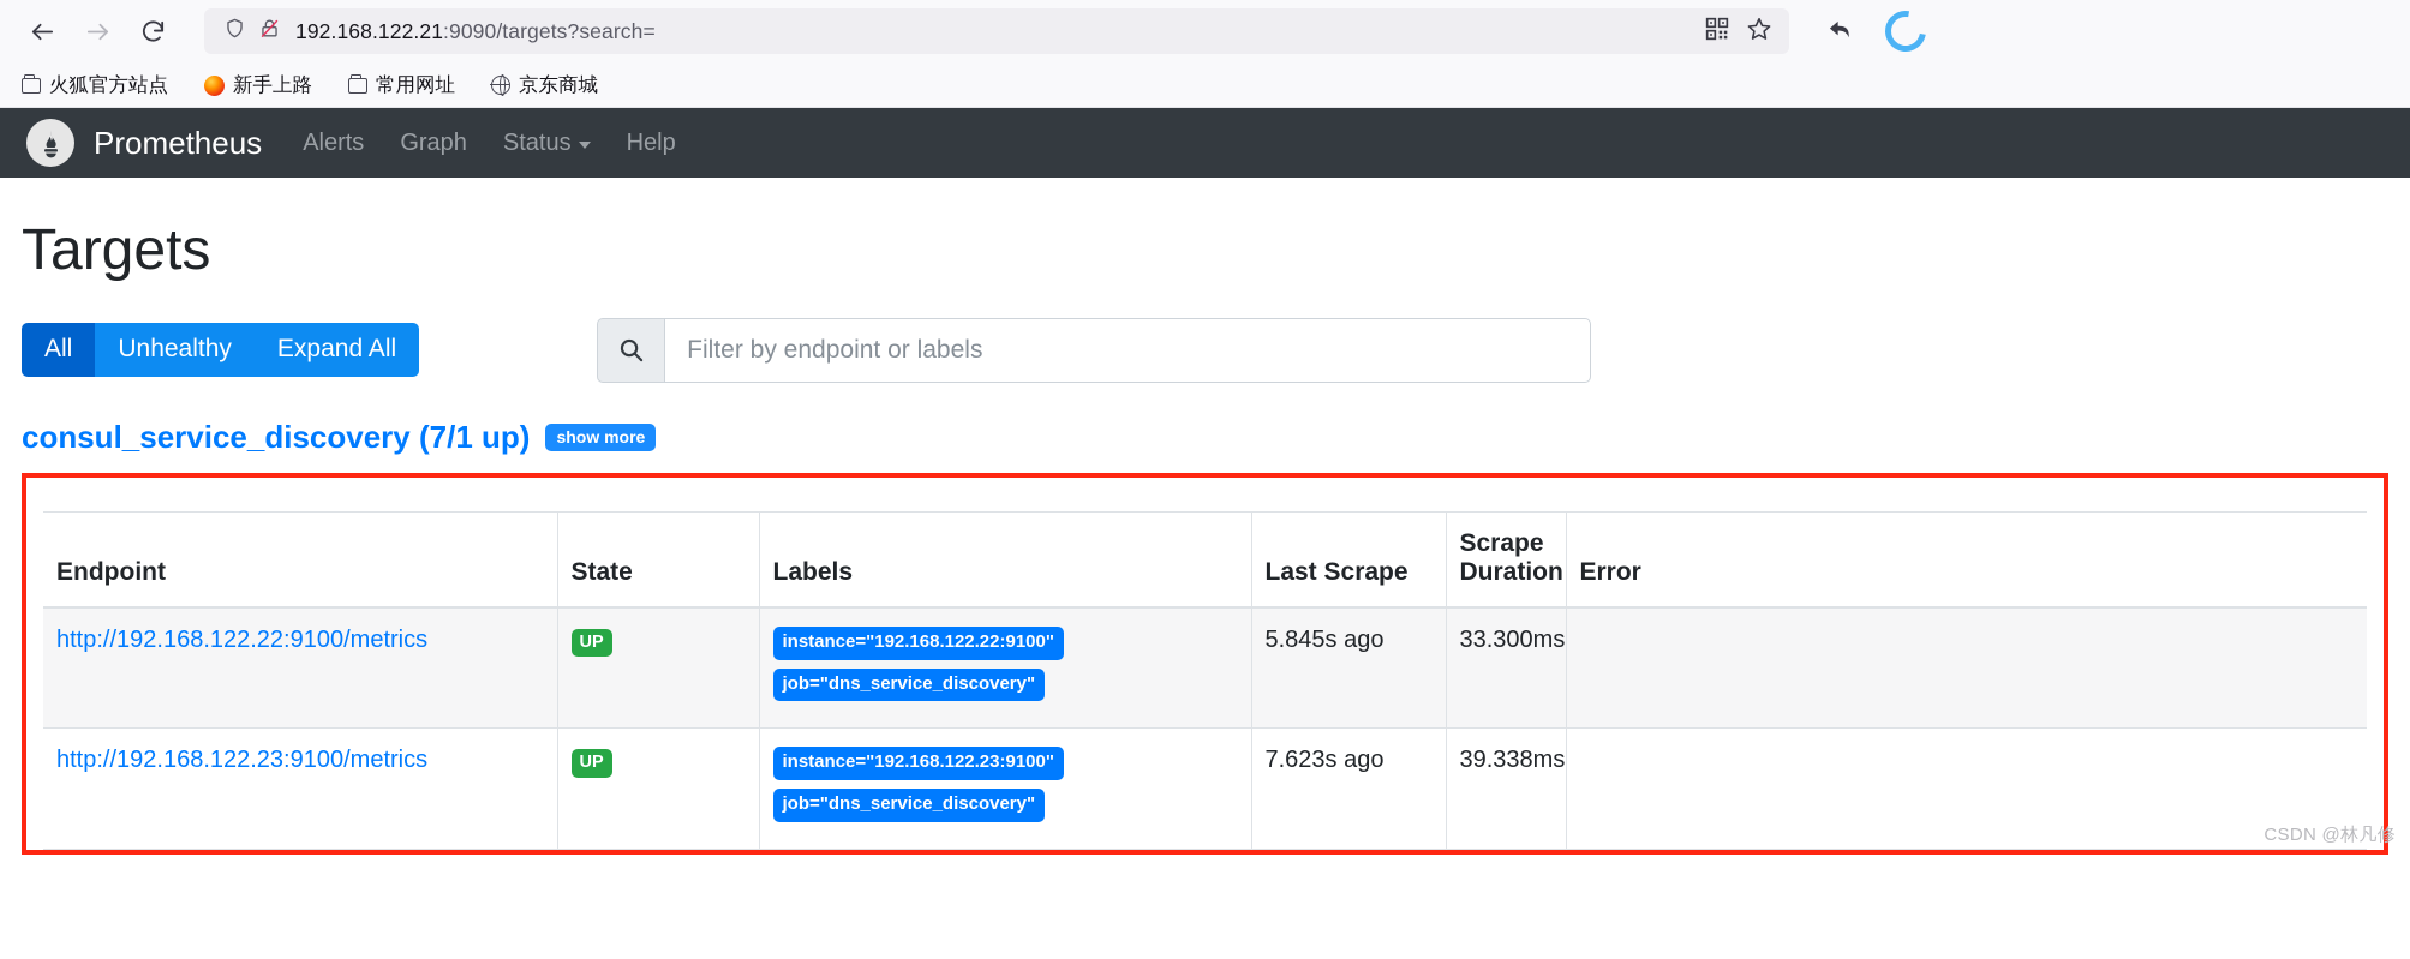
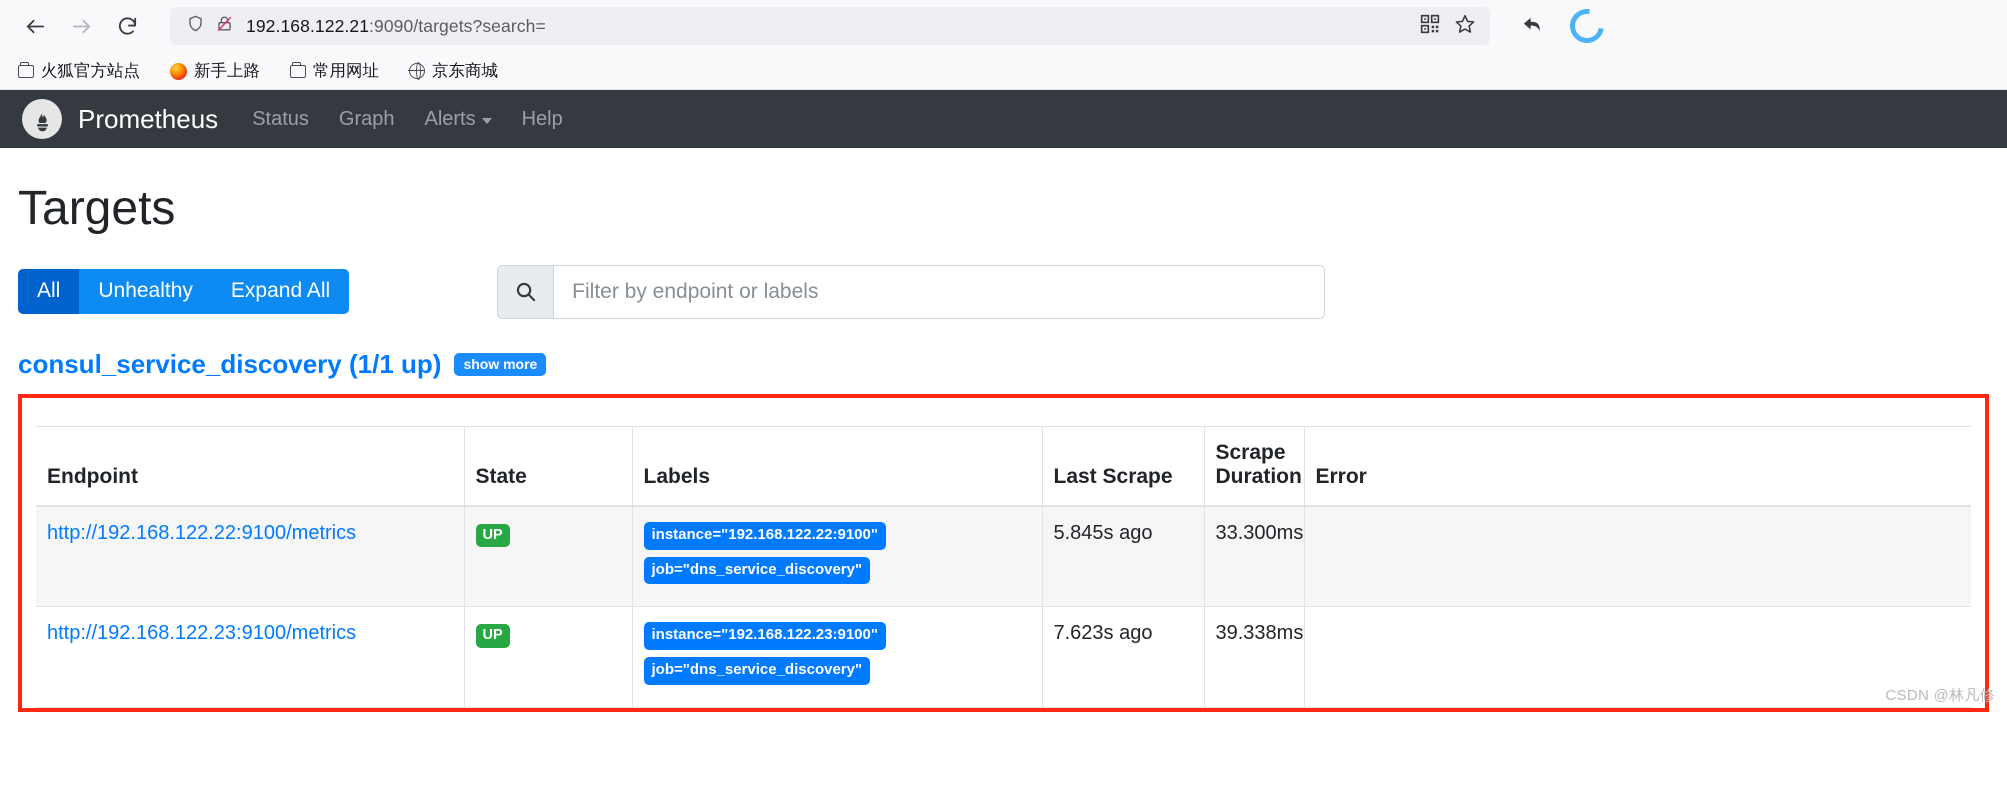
  192.168.122.21:9090/targets?search=
  火狐官方站点
  新手上路
  常用网址
  京东商城
  Prometheus
- Alerts
+ Status
  Graph
- Status
+ Alerts
  Help
  Targets
  All
  Unhealthy
  Expand All
  Filter by endpoint or labels
- consul_service_discovery (7/1 up)
+ consul_service_discovery (1/1 up)
  show more
  Endpoint	State	Labels	Last Scrape	Scrape Duration	Error
  http://192.168.122.22:9100/metrics	UP	instance="192.168.122.22:9100" job="dns_service_discovery"	5.845s ago	33.300ms
  http://192.168.122.23:9100/metrics	UP	instance="192.168.122.23:9100" job="dns_service_discovery"	7.623s ago	39.338ms
  CSDN @林凡修
